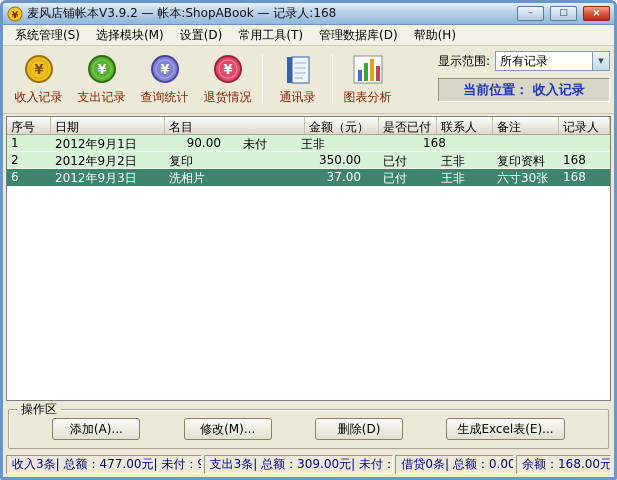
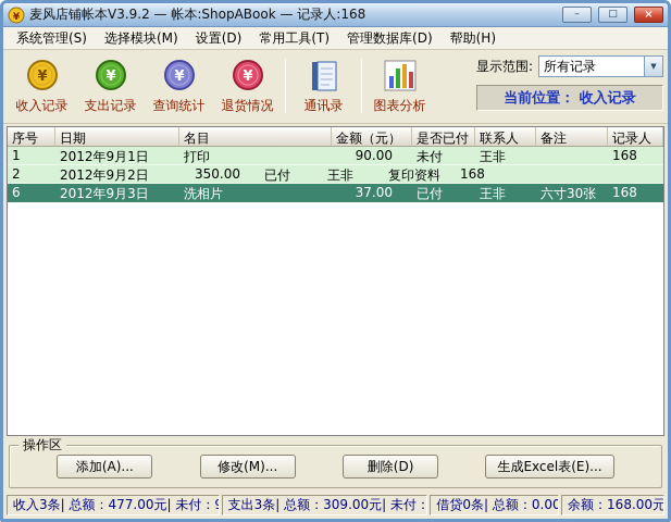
  ¥
  麦风店铺帐本V3.9.2 — 帐本:ShopABook — 记录人:168
  –
  □
  ×
  系统管理(S)
  选择模块(M)
  设置(D)
  常用工具(T)
  管理数据库(D)
  帮助(H)
  ¥
  收入记录
  ¥
  支出记录
  ¥
  查询统计
  ¥
  退货情况
  通讯录
  图表分析
  显示范围:
  所有记录
  ▼
  当前位置： 收入记录
  序号
  日期
  名目
  金额（元）
  是否已付
  联系人
  备注
  记录人
  1
  2012年9月1日
+ 打印
  90.00
  未付
  王非
  168
  2
  2012年9月2日
- 复印
  350.00
  已付
  王非
  复印资料
  168
  6
  2012年9月3日
  洗相片
  37.00
  已付
  王非
  六寸30张
  168
  操作区
  添加(A)...
  修改(M)...
  删除(D)
  生成Excel表(E)...
  收入3条| 总额：477.00元| 未付：9
  支出3条| 总额：309.00元| 未付：
  借贷0条| 总额：0.00
  余额：168.00元
